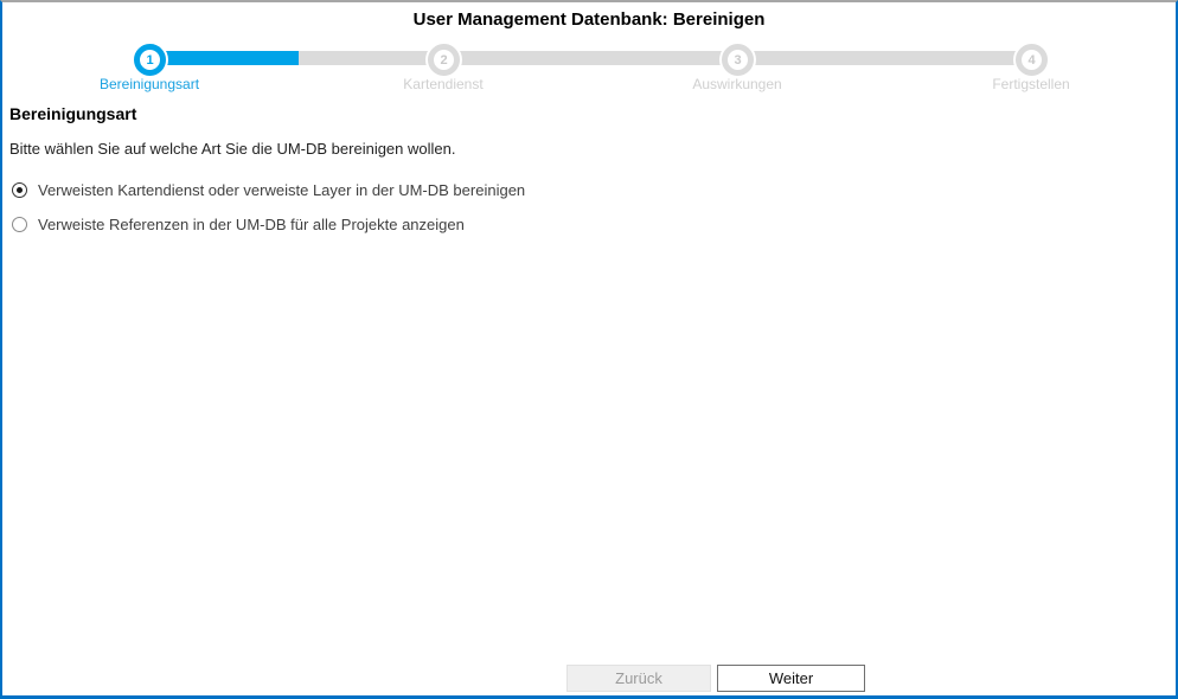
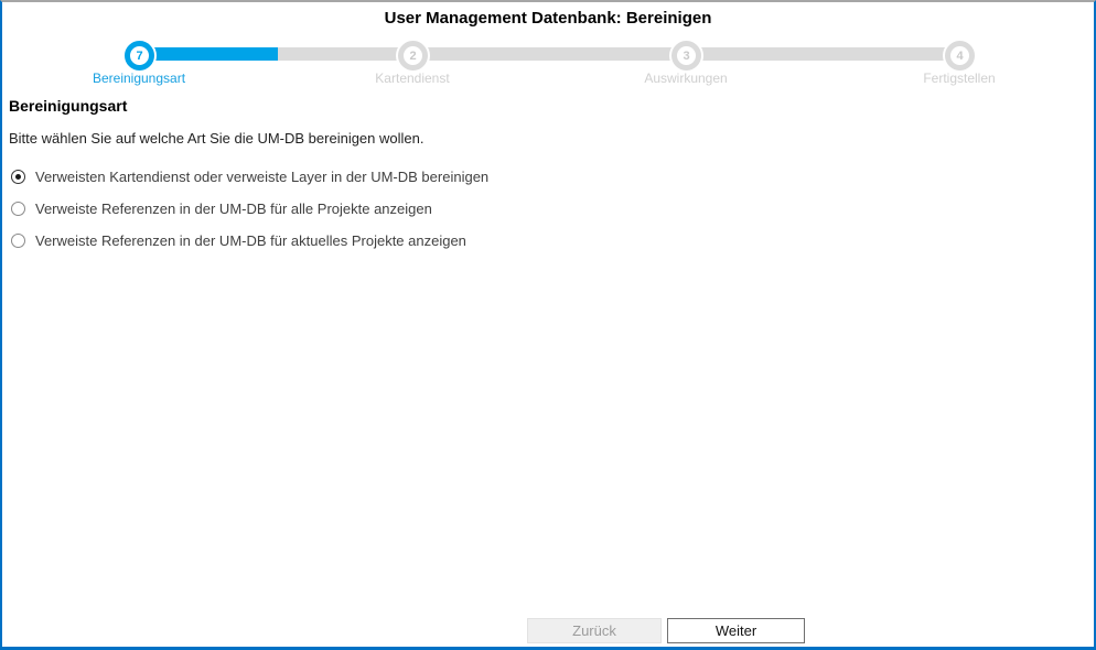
  User Management Datenbank: Bereinigen
- 1
+ 7
  2
  3
  4
  Bereinigungsart
  Kartendienst
  Auswirkungen
  Fertigstellen
  Bereinigungsart
  Bitte wählen Sie auf welche Art Sie die UM-DB bereinigen wollen.
  Verweisten Kartendienst oder verweiste Layer in der UM-DB bereinigen
  Verweiste Referenzen in der UM-DB für alle Projekte anzeigen
+ Verweiste Referenzen in der UM-DB für aktuelles Projekte anzeigen
  Zurück
  Weiter
